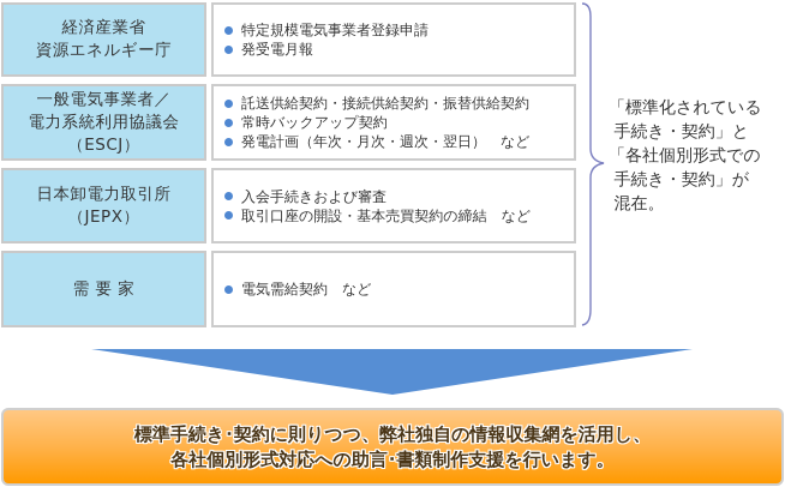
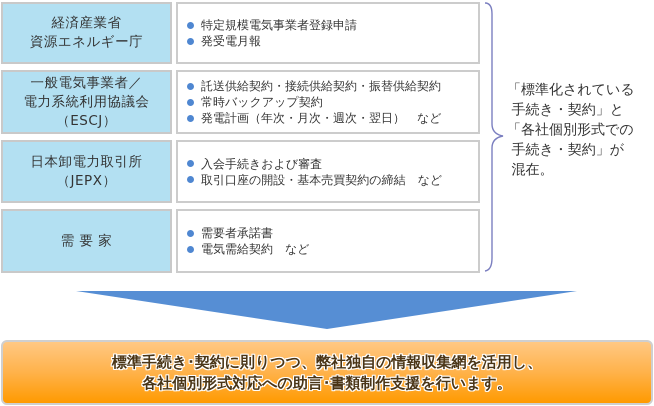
  経済産業省
  資源エネルギー庁
  特定規模電気事業者登録申請
  発受電月報
  一般電気事業者／
  電力系統利用協議会
  （ESCJ）
  託送供給契約・接続供給契約・振替供給契約
  常時バックアップ契約
  発電計画（年次・月次・週次・翌日） など
  日本卸電力取引所
  （JEPX）
  入会手続きおよび審査
  取引口座の開設・基本売買契約の締結 など
  需 要 家
+ 需要者承諾書
  電気需給契約 など
  「標準化されている
  手続き・契約」と
  「各社個別形式での
  手続き・契約」が
  混在。
  標準手続き･契約に則りつつ、弊社独自の情報収集網を活用し、
  各社個別形式対応への助言･書類制作支援を行います。
